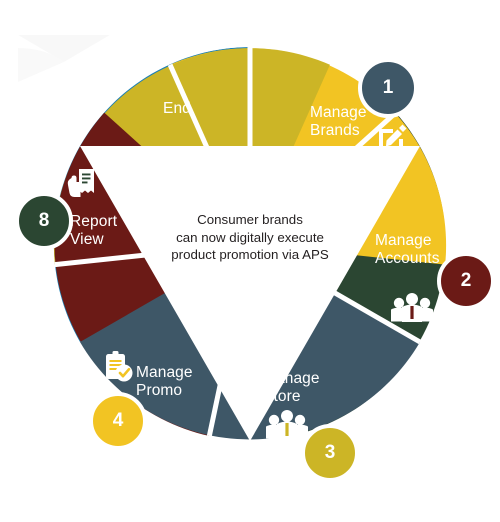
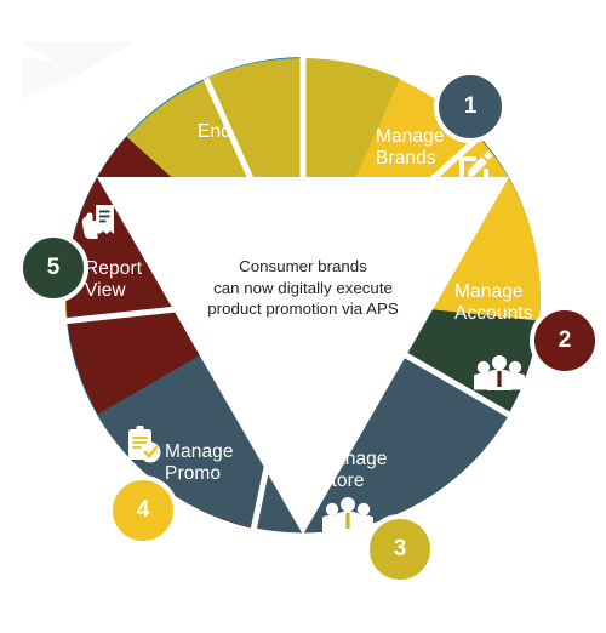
  Manage
  Brands
  Manage
  Accounts
  Manage
  Store
  Manage
  Promo
  Report
  View
  End
  1
  2
  3
  4
- 8
+ 5
  Consumer brands
  can now digitally execute
  product promotion via APS
